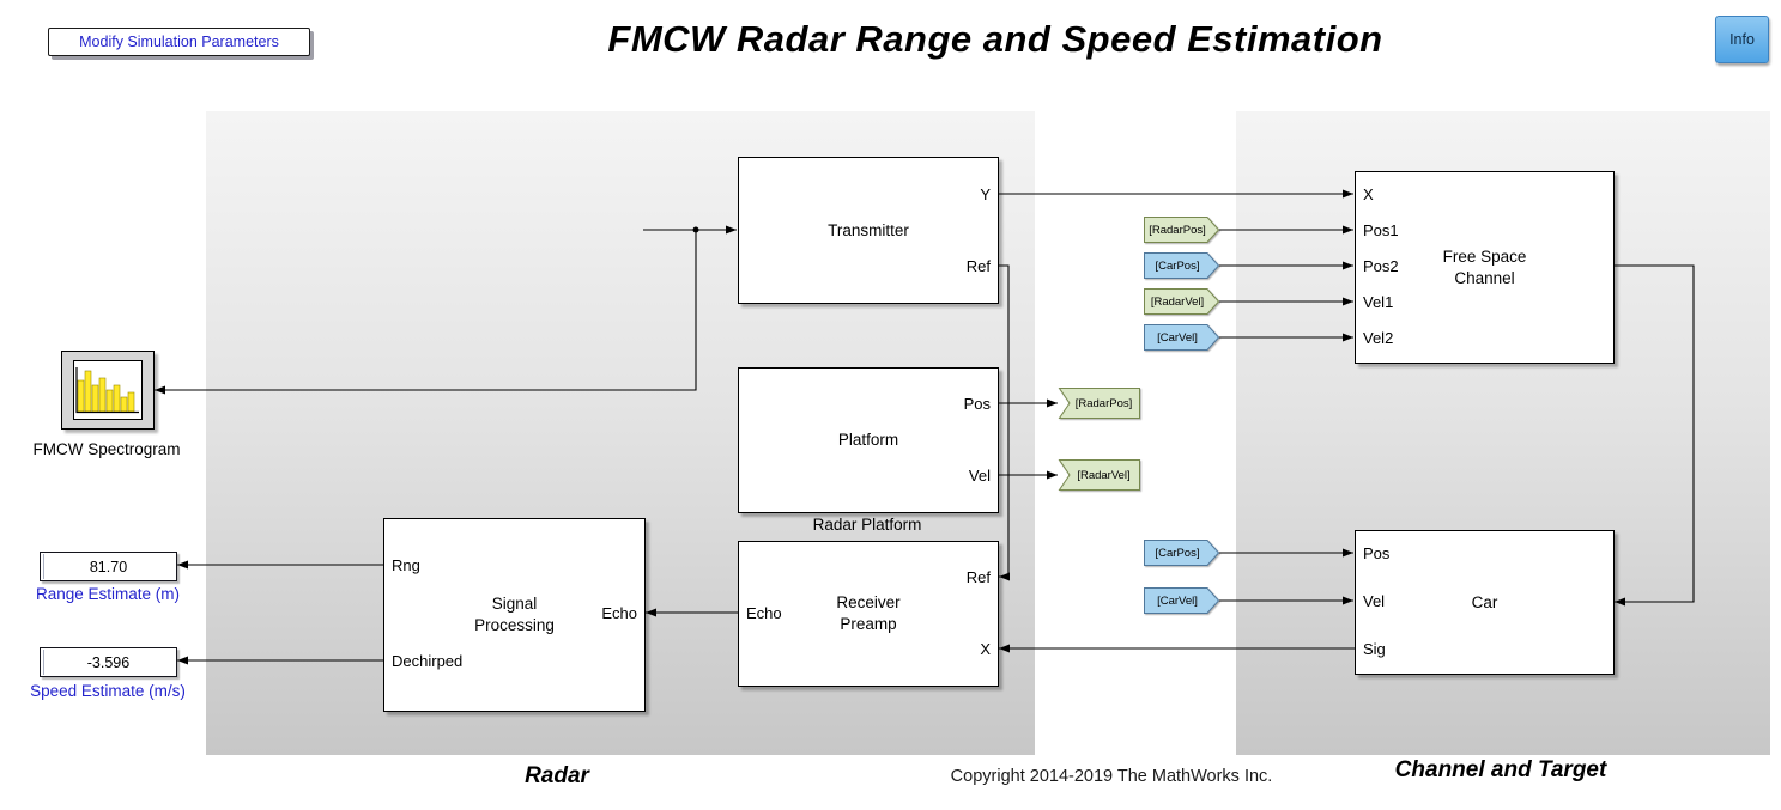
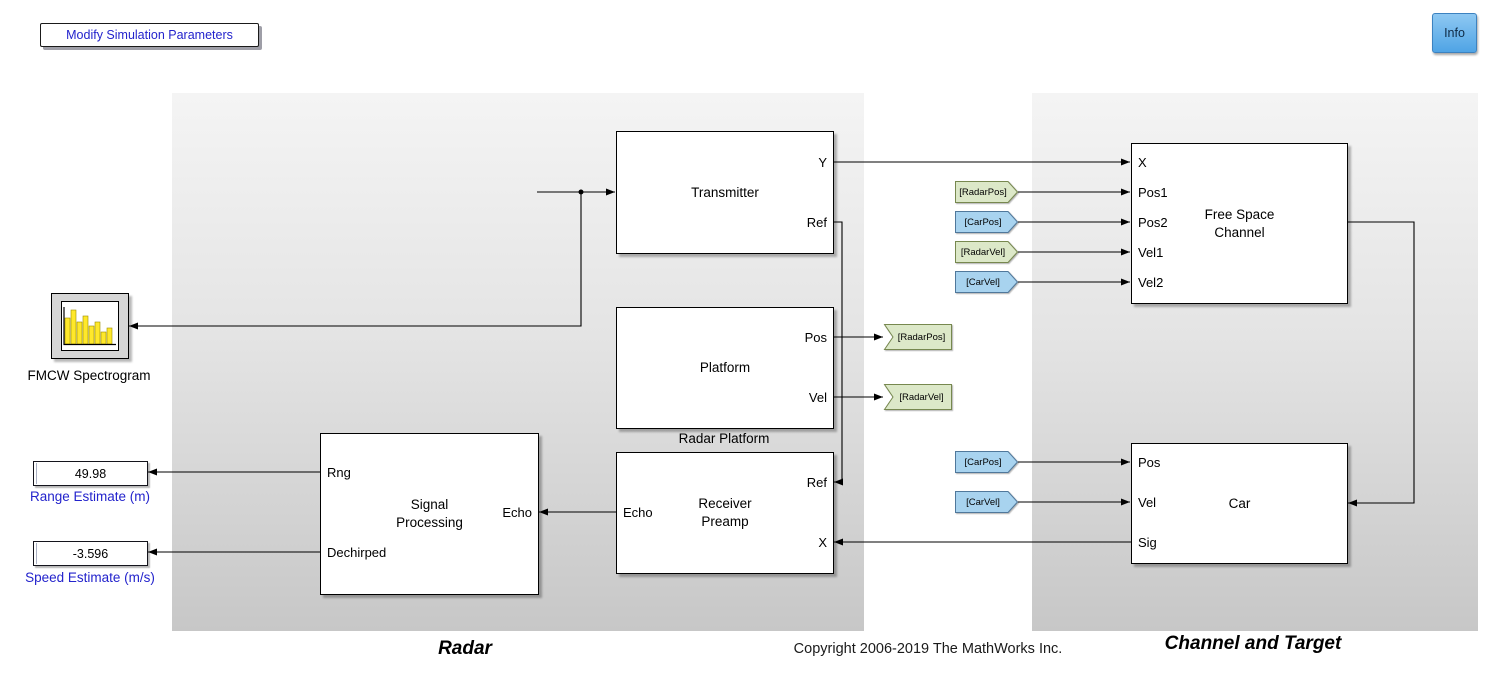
  Modify Simulation Parameters
- FMCW Radar Range and Speed Estimation
  Info
  Transmitter
  Y
  Ref
  Platform
  Pos
  Vel
  Radar Platform
  Signal
  Processing
  Rng
  Dechirped
  Echo
  Receiver
  Preamp
  Ref
  Echo
  X
  Free Space
  Channel
  X
  Pos1
  Pos2
  Vel1
  Vel2
  Car
  Pos
  Vel
  Sig
  FMCW Spectrogram
- 81.70
+ 49.98
  Range Estimate (m)
  -3.596
  Speed Estimate (m/s)
  [RadarPos]
  [RadarVel]
  [RadarPos]
  [CarPos]
  [RadarVel]
  [CarVel]
  [CarPos]
  [CarVel]
  Radar
- Copyright 2014-2019 The MathWorks Inc.
+ Copyright 2006-2019 The MathWorks Inc.
  Channel and Target
